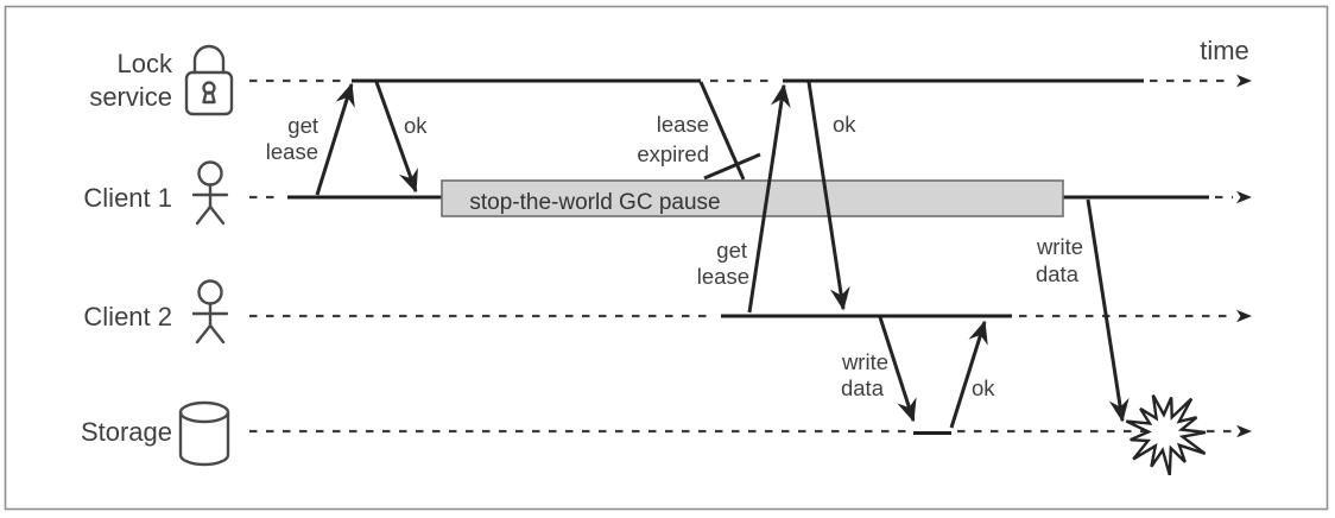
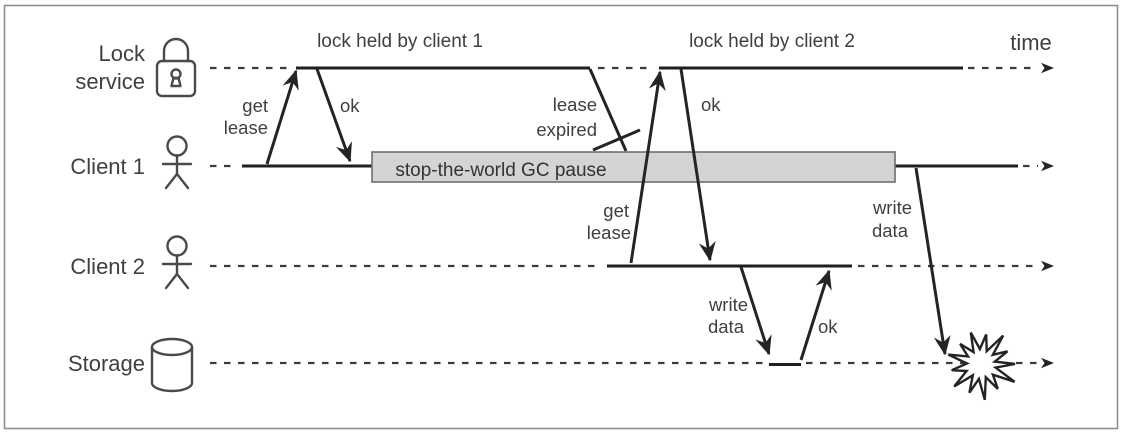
  stop-the-world GC pause
  Lock
  service
  Client 1
  Client 2
  Storage
+ lock held by client 1
+ lock held by client 2
  time
  get
  lease
  ok
  lease
  expired
  get
  lease
  ok
  write
  data
  ok
  write
  data
